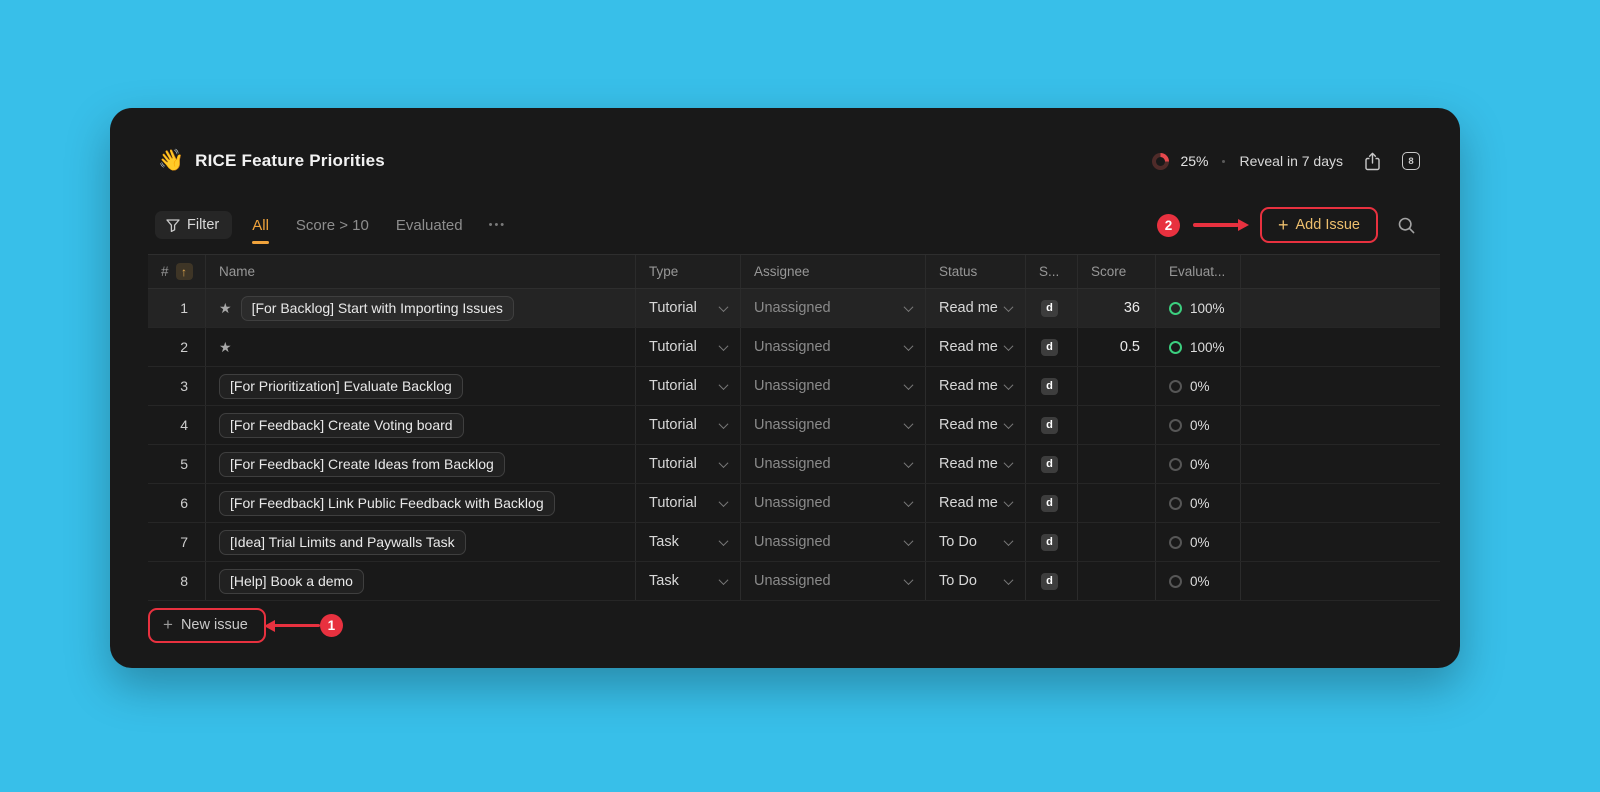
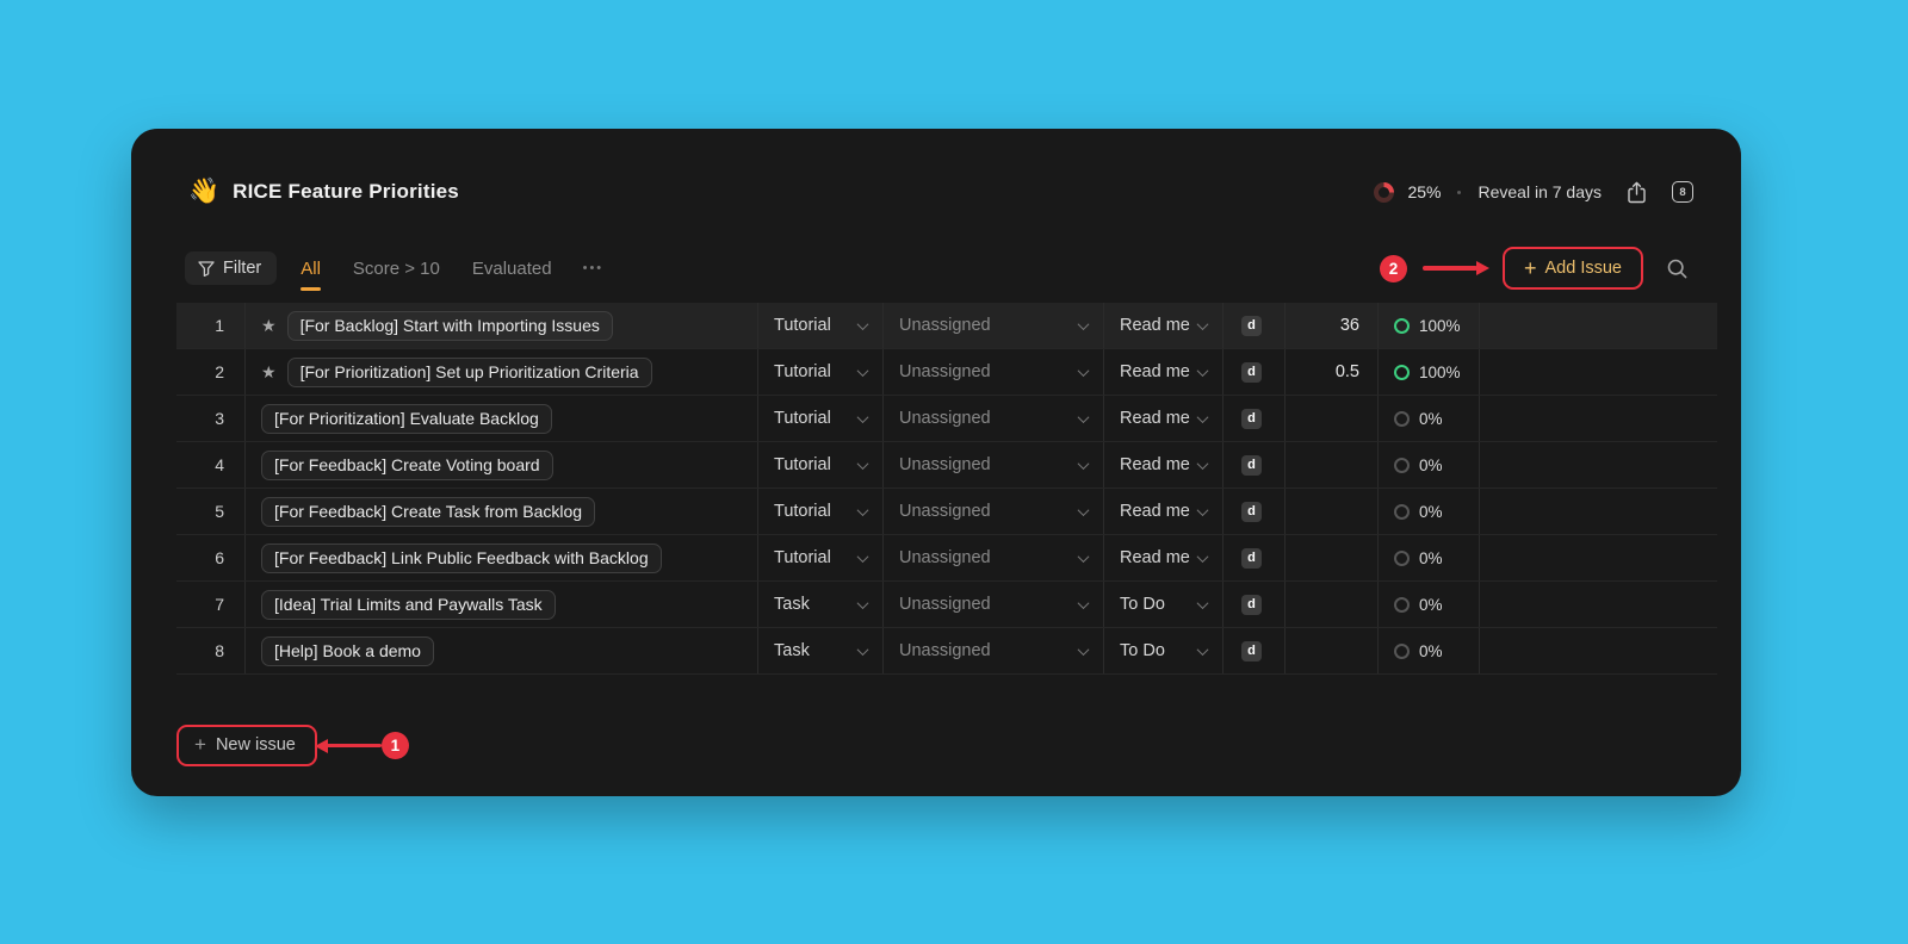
  👋
  RICE Feature Priorities
  25%
  Reveal in 7 days
  8
  Filter
  All
  Score > 10
  Evaluated
  •••
  2
  +
  Add Issue
- #
- ↑
- Name
- Type
- Assignee
- Status
- S...
- Score
- Evaluat...
  1
  ★
  [For Backlog] Start with Importing Issues
  Tutorial
  Unassigned
  Read me
  d
  36
  100%
  2
  ★
+ [For Prioritization] Set up Prioritization Criteria
  Tutorial
  Unassigned
  Read me
  d
  0.5
  100%
  3
  [For Prioritization] Evaluate Backlog
  Tutorial
  Unassigned
  Read me
  d
  0%
  4
  [For Feedback] Create Voting board
  Tutorial
  Unassigned
  Read me
  d
  0%
  5
- [For Feedback] Create Ideas from Backlog
+ [For Feedback] Create Task from Backlog
  Tutorial
  Unassigned
  Read me
  d
  0%
  6
  [For Feedback] Link Public Feedback with Backlog
  Tutorial
  Unassigned
  Read me
  d
  0%
  7
  [Idea] Trial Limits and Paywalls Task
  Task
  Unassigned
  To Do
  d
  0%
  8
  [Help] Book a demo
  Task
  Unassigned
  To Do
  d
  0%
  +
  New issue
  1
